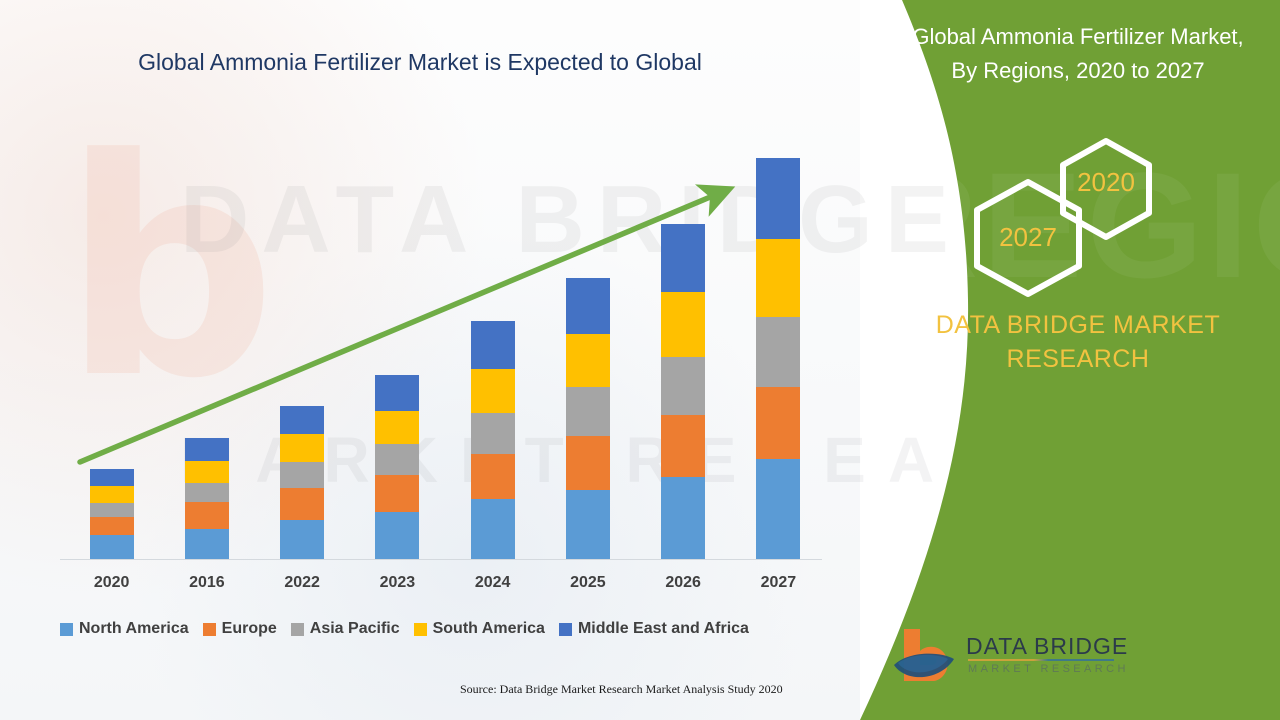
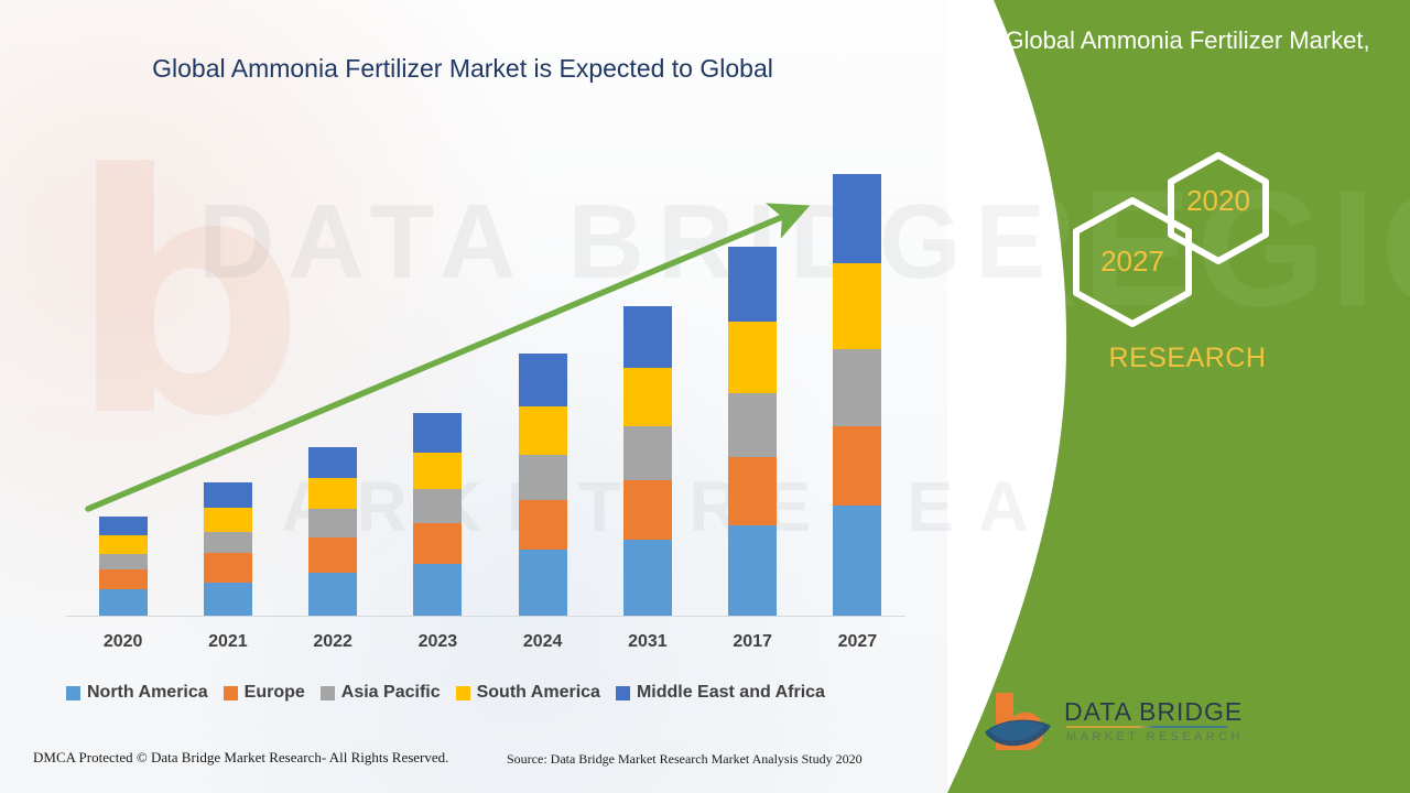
  b
  DATA BRIG
  Global Ammonia Fertilizer Market is Expected to Global
  2020
- 2016
+ 2021
  2022
  2023
  2024
- 2025
+ 2031
- 2026
+ 2017
  2027
  North America
  Europe
  Asia Pacific
  South America
  Middle East and Africa
+ DMCA Protected © Data Bridge Market Research- All Rights Reserved.
  Source: Data Bridge Market Research Market Analysis Study 2020
  Global Ammonia Fertilizer Market,
- By Regions, 2020 to 2027
  2020
  2027
- DATA BRIDGE MARKET
  RESEARCH
  DATA BRIDGE
  MARKET RESEARCH
